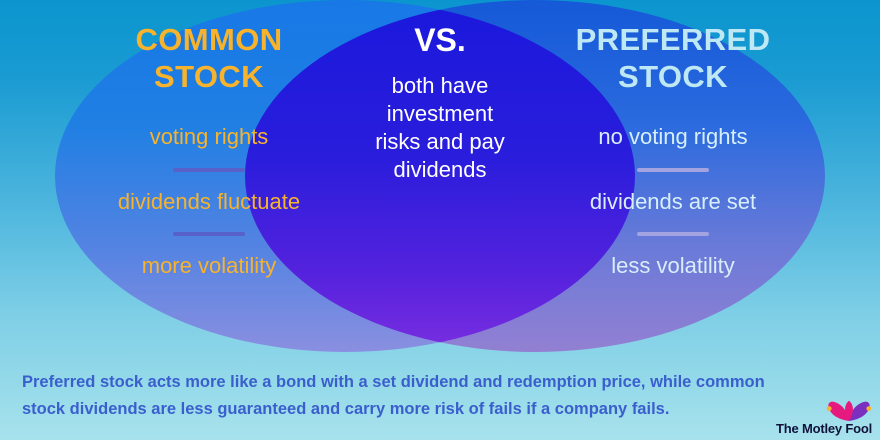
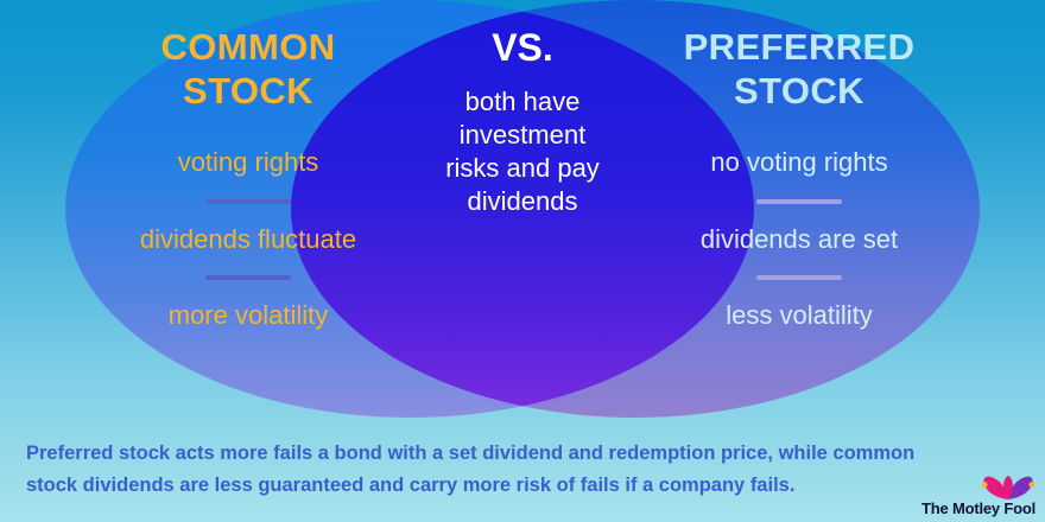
  COMMON
  STOCK
  voting rights
  dividends fluctuate
  more volatility
  VS.
  both have
  investment
  risks and pay
  dividends
  PREFERRED
  STOCK
  no voting rights
  dividends are set
  less volatility
- Preferred stock acts more like a bond with a set dividend and redemption price, while common
+ Preferred stock acts more fails a bond with a set dividend and redemption price, while common
  stock dividends are less guaranteed and carry more risk of fails if a company fails.
  The Motley Fool
